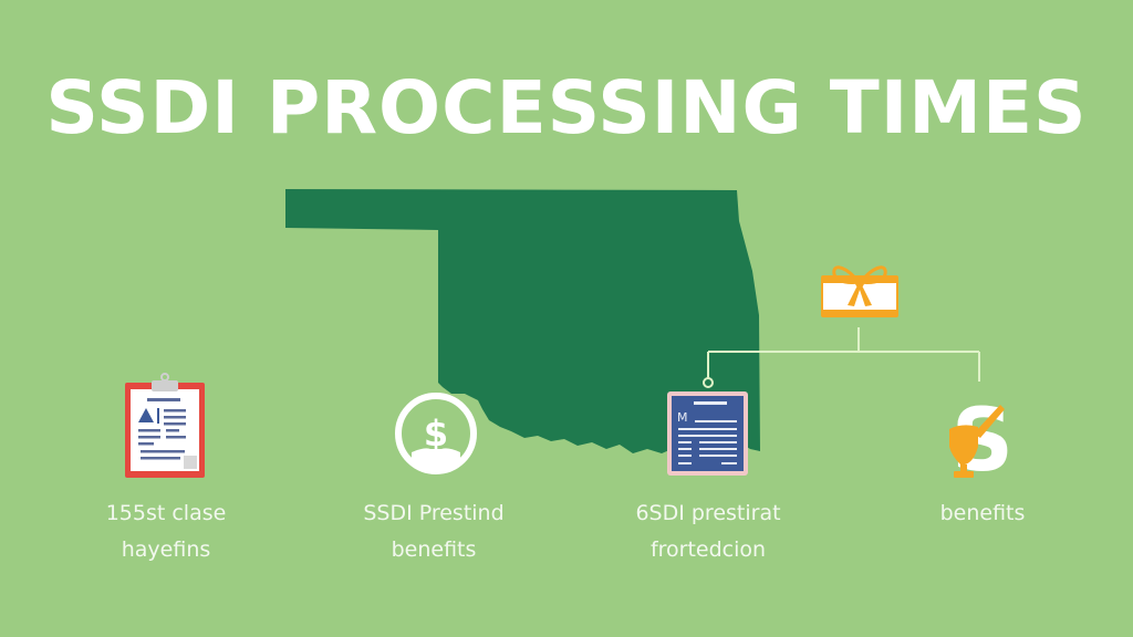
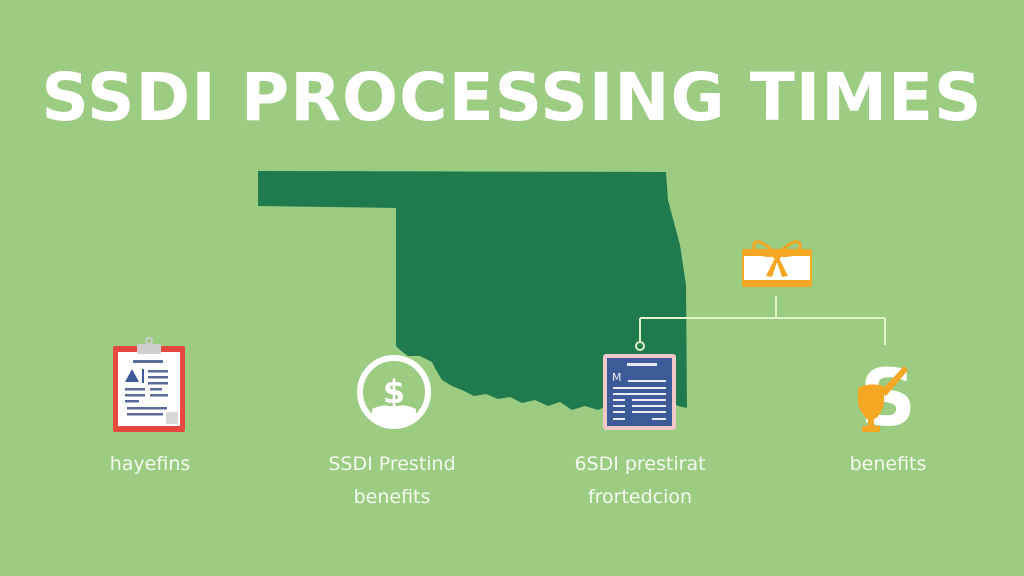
  SSDI PROCESSING TIMES
  $
  M
  S
- 155st clase
  hayefins
  SSDI Prestind
  benefits
  6SDI prestirat
  frortedcion
  benefits
